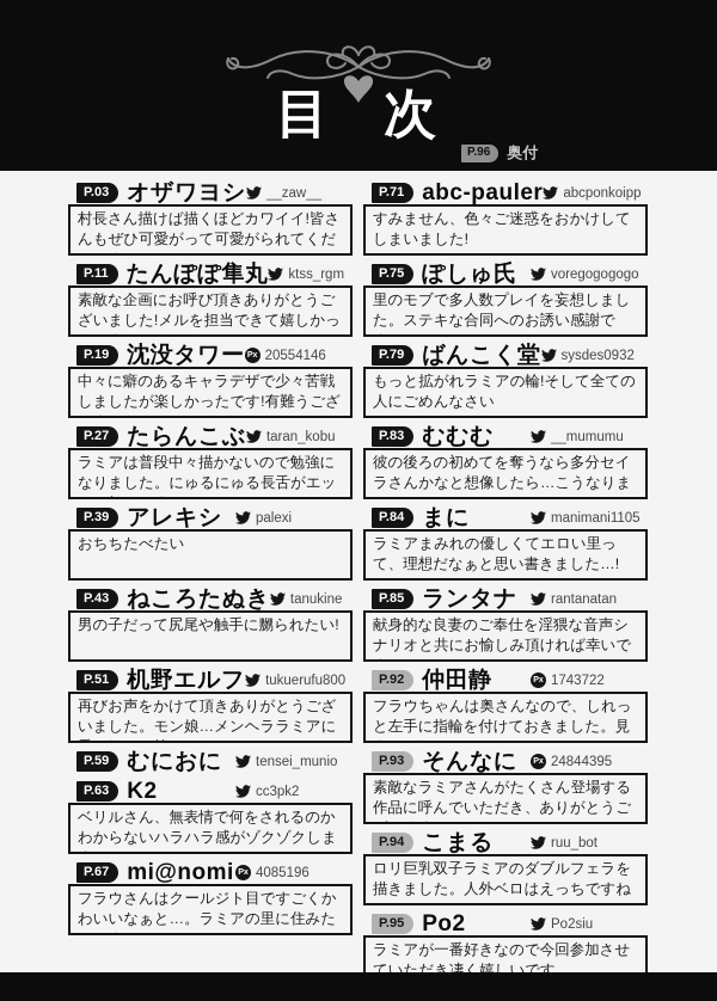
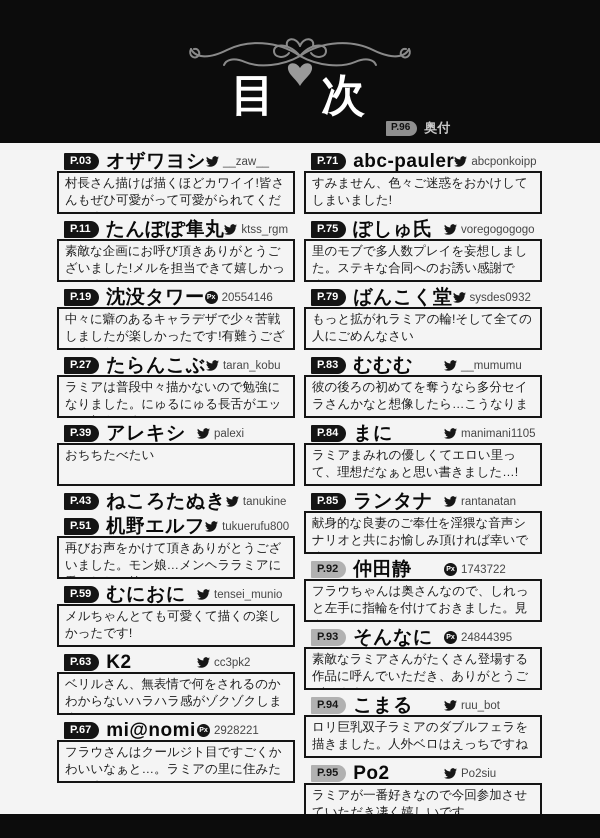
  目 次
  P.96
  奥付
  P.03
  オザワヨシ
  __zaw__
  村長さん描けば描くほどカワイイ!皆さんもぜひ可愛がって可愛がられてくだ
  P.11
  たんぽぽ隼丸
  ktss_rgm
  素敵な企画にお呼び頂きありがとうございました!メルを担当できて嬉しかっ
  P.19
  沈没タワー
  20554146
  中々に癖のあるキャラデザで少々苦戦しましたが楽しかったです!有難うござ
  P.27
  たらんこぶ
  taran_kobu
  ラミアは普段中々描かないので勉強になりました。にゅるにゅる長舌がエッ
  P.39
  アレキシ
  palexi
  おちちたべたい
  P.43
  ねころたぬき
  tanukine
- 男の子だって尻尾や触手に嬲られたい!
  P.51
  机野エルフ
  tukuerufu800
  再びお声をかけて頂きありがとうございました。モン娘…メンヘララミアに
  P.59
  むにおに
  tensei_munio
+ メルちゃんとても可愛くて描くの楽しかったです!
  P.63
  K2
  cc3pk2
  ベリルさん、無表情で何をされるのかわからないハラハラ感がゾクゾクしま
  P.67
  mi@nomi
- 4085196
+ 2928221
  フラウさんはクールジト目ですごくかわいいなぁと…。ラミアの里に住みた
  P.71
  abc-pauler
  abcponkoipp
  すみません、色々ご迷惑をおかけしてしまいました!
  P.75
  ぽしゅ氏
  voregogogogo
  里のモブで多人数プレイを妄想しました。ステキな合同へのお誘い感謝で
  P.79
  ばんこく堂
  sysdes0932
  もっと拡がれラミアの輪!そして全ての人にごめんなさい
  P.83
  むむむ
  __mumumu
  彼の後ろの初めてを奪うなら多分セイラさんかなと想像したら…こうなりま
  P.84
  まに
  manimani1105
  ラミアまみれの優しくてエロい里って、理想だなぁと思い書きました…!
  P.85
  ランタナ
  rantanatan
  献身的な良妻のご奉仕を淫猥な音声シナリオと共にお愉しみ頂ければ幸いで
  P.92
  仲田静
  1743722
  フラウちゃんは奥さんなので、しれっと左手に指輪を付けておきました。見
  P.93
  そんなに
  24844395
  素敵なラミアさんがたくさん登場する作品に呼んでいただき、ありがとうご
  P.94
  こまる
  ruu_bot
  ロリ巨乳双子ラミアのダブルフェラを描きました。人外ベロはえっちですね
  P.95
  Po2
  Po2siu
  ラミアが一番好きなので今回参加させていただき凄く嬉しいです
